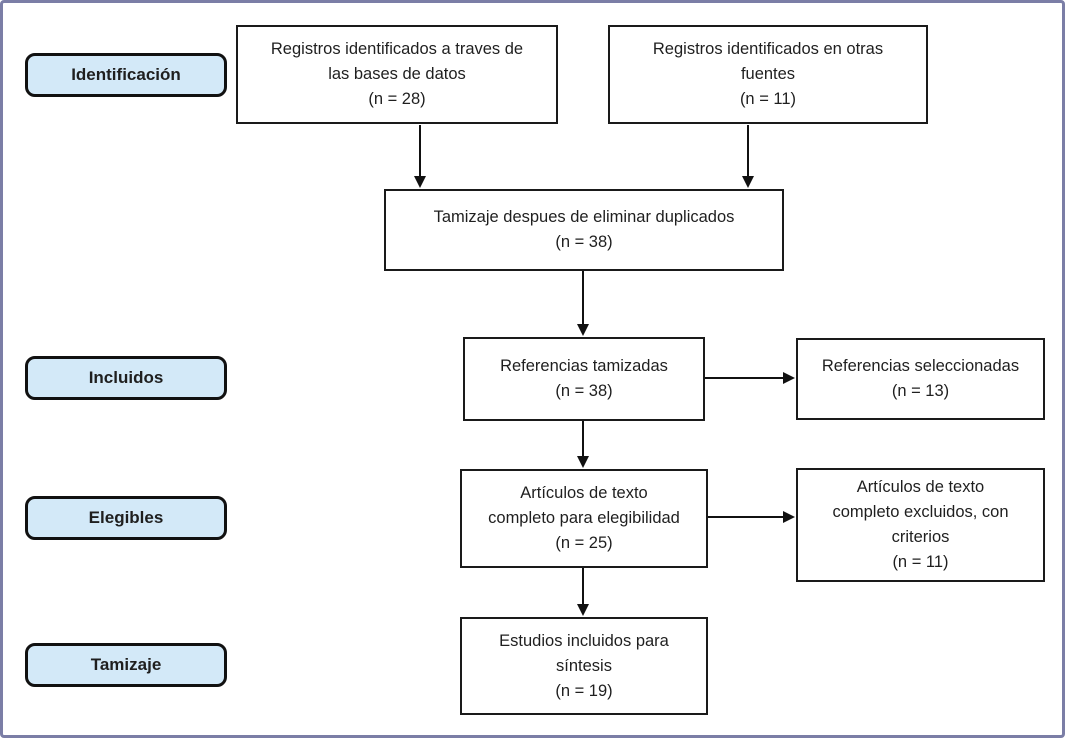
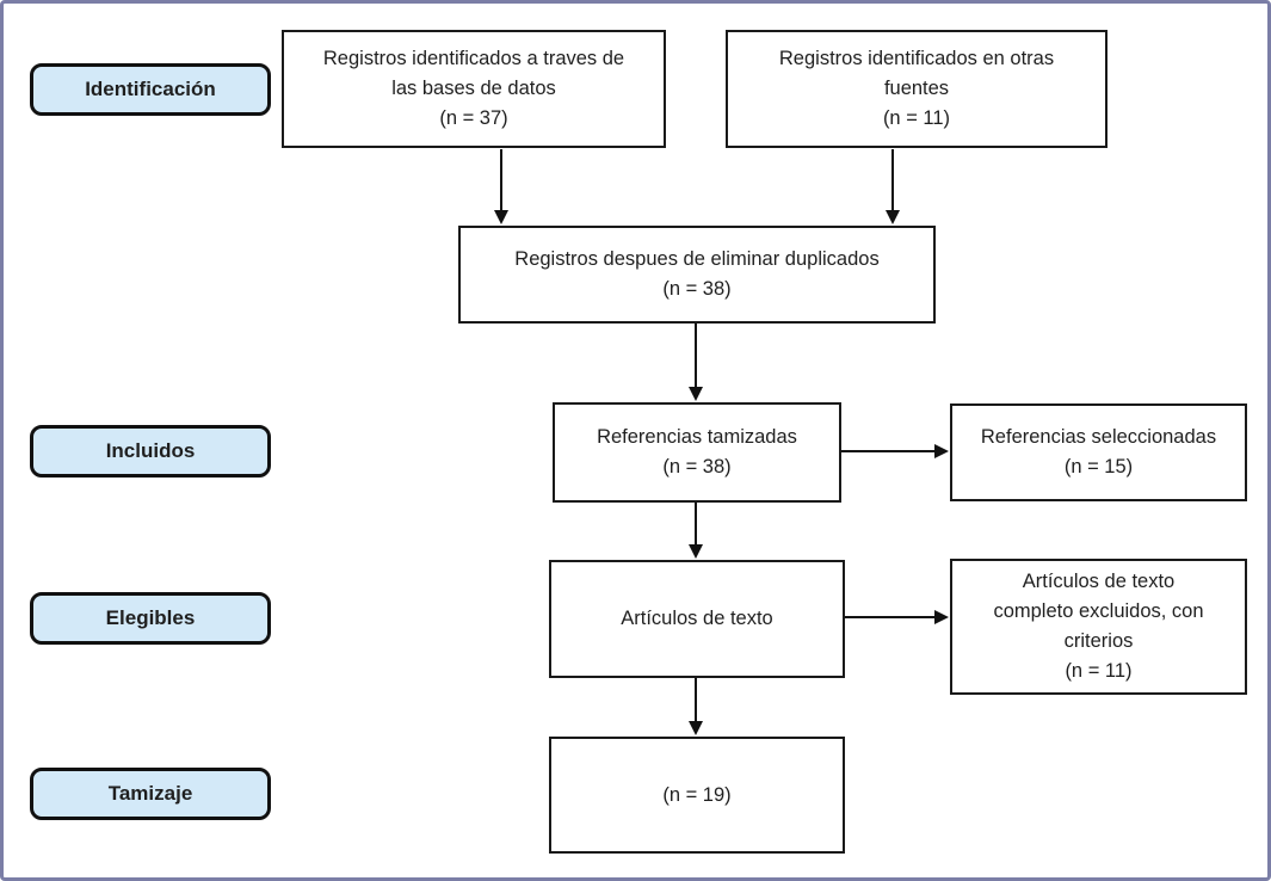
  Identificación
  Incluidos
  Elegibles
  Tamizaje
  Registros identificados a traves de
  las bases de datos
- (n = 28)
+ (n = 37)
  Registros identificados en otras
  fuentes
  (n = 11)
- Tamizaje despues de eliminar duplicados
+ Registros despues de eliminar duplicados
  (n = 38)
  Referencias tamizadas
  (n = 38)
  Referencias seleccionadas
- (n = 13)
+ (n = 15)
  Artículos de texto
- completo para elegibilidad
- (n = 25)
  Artículos de texto
  completo excluidos, con
  criterios
  (n = 11)
- Estudios incluidos para
- síntesis
  (n = 19)
